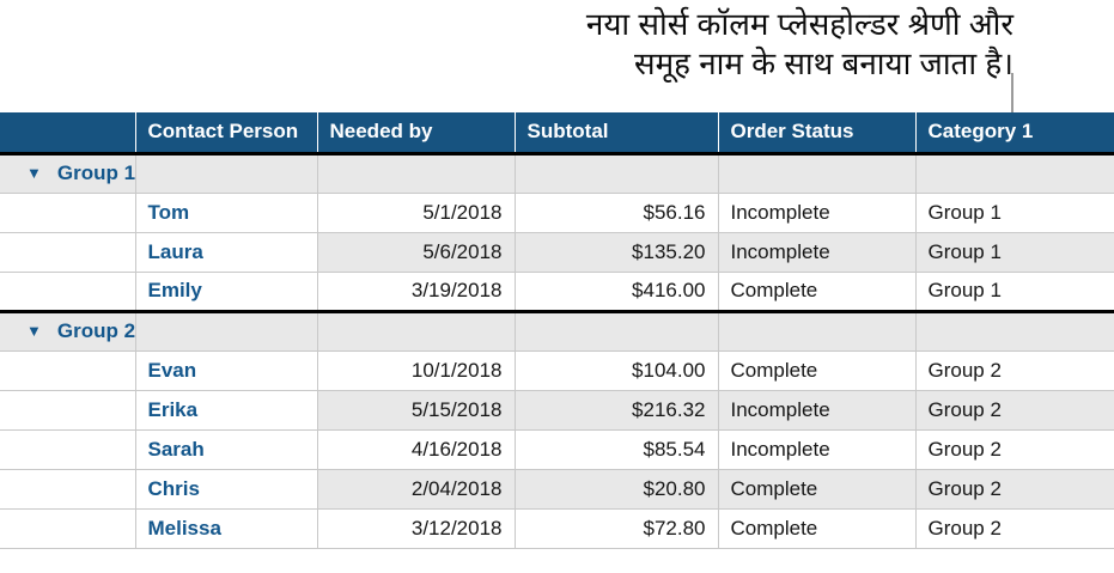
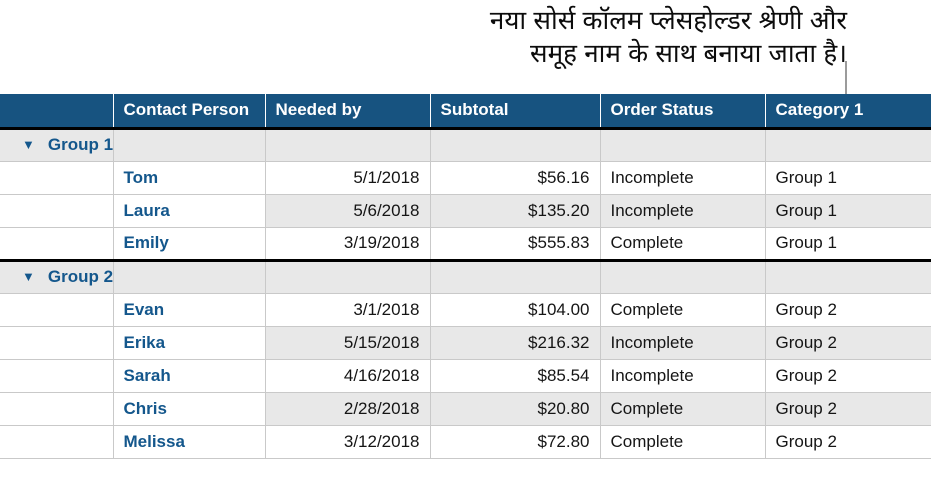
  नया सोर्स कॉलम प्लेसहोल्डर श्रेणी और
  समूह नाम के साथ बनाया जाता है।
  	Contact Person	Needed by	Subtotal	Order Status	Category 1
  ▼ Group 1
  	Tom	5/1/2018	$56.16	Incomplete	Group 1
  	Laura	5/6/2018	$135.20	Incomplete	Group 1
- 	Emily	3/19/2018	$416.00	Complete	Group 1
+ 	Emily	3/19/2018	$555.83	Complete	Group 1
  ▼ Group 2
- 	Evan	10/1/2018	$104.00	Complete	Group 2
+ 	Evan	3/1/2018	$104.00	Complete	Group 2
  	Erika	5/15/2018	$216.32	Incomplete	Group 2
  	Sarah	4/16/2018	$85.54	Incomplete	Group 2
- 	Chris	2/04/2018	$20.80	Complete	Group 2
+ 	Chris	2/28/2018	$20.80	Complete	Group 2
  	Melissa	3/12/2018	$72.80	Complete	Group 2
